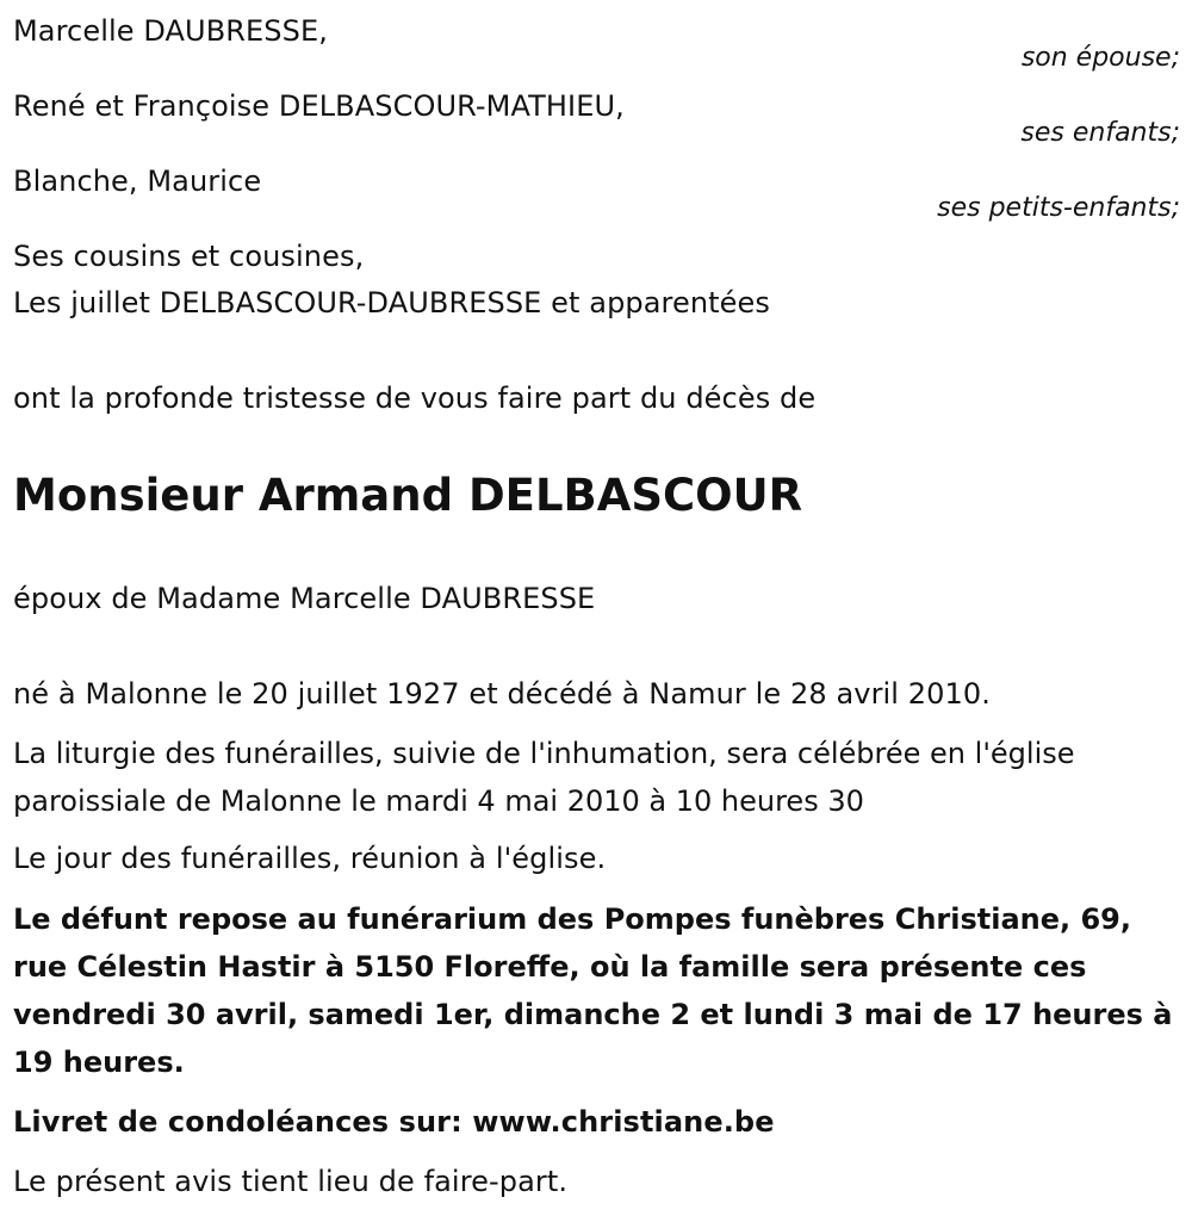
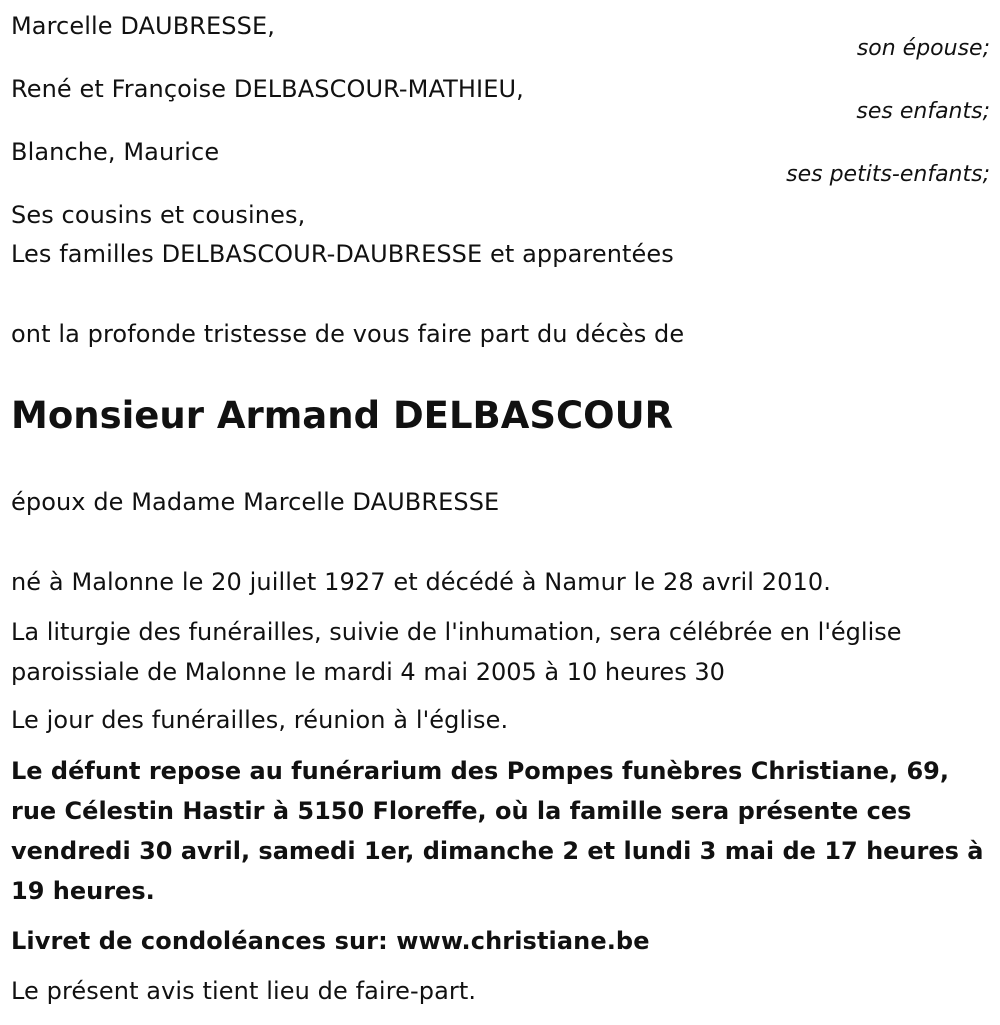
  Marcelle DAUBRESSE,
  son épouse;
  René et Françoise DELBASCOUR-MATHIEU,
  ses enfants;
  Blanche, Maurice
  ses petits-enfants;
  Ses cousins et cousines,
- Les juillet DELBASCOUR-DAUBRESSE et apparentées
+ Les familles DELBASCOUR-DAUBRESSE et apparentées
  ont la profonde tristesse de vous faire part du décès de
  Monsieur Armand DELBASCOUR
  époux de Madame Marcelle DAUBRESSE
  né à Malonne le 20 juillet 1927 et décédé à Namur le 28 avril 2010.
- La liturgie des funérailles, suivie de l'inhumation, sera célébrée en l'église paroissiale de Malonne le mardi 4 mai 2010 à 10 heures 30
+ La liturgie des funérailles, suivie de l'inhumation, sera célébrée en l'église paroissiale de Malonne le mardi 4 mai 2005 à 10 heures 30
  Le jour des funérailles, réunion à l'église.
  Le défunt repose au funérarium des Pompes funèbres Christiane, 69, rue Célestin Hastir à 5150 Floreffe, où la famille sera présente ces vendredi 30 avril, samedi 1er, dimanche 2 et lundi 3 mai de 17 heures à 19 heures.
  Livret de condoléances sur: www.christiane.be
  Le présent avis tient lieu de faire-part.
